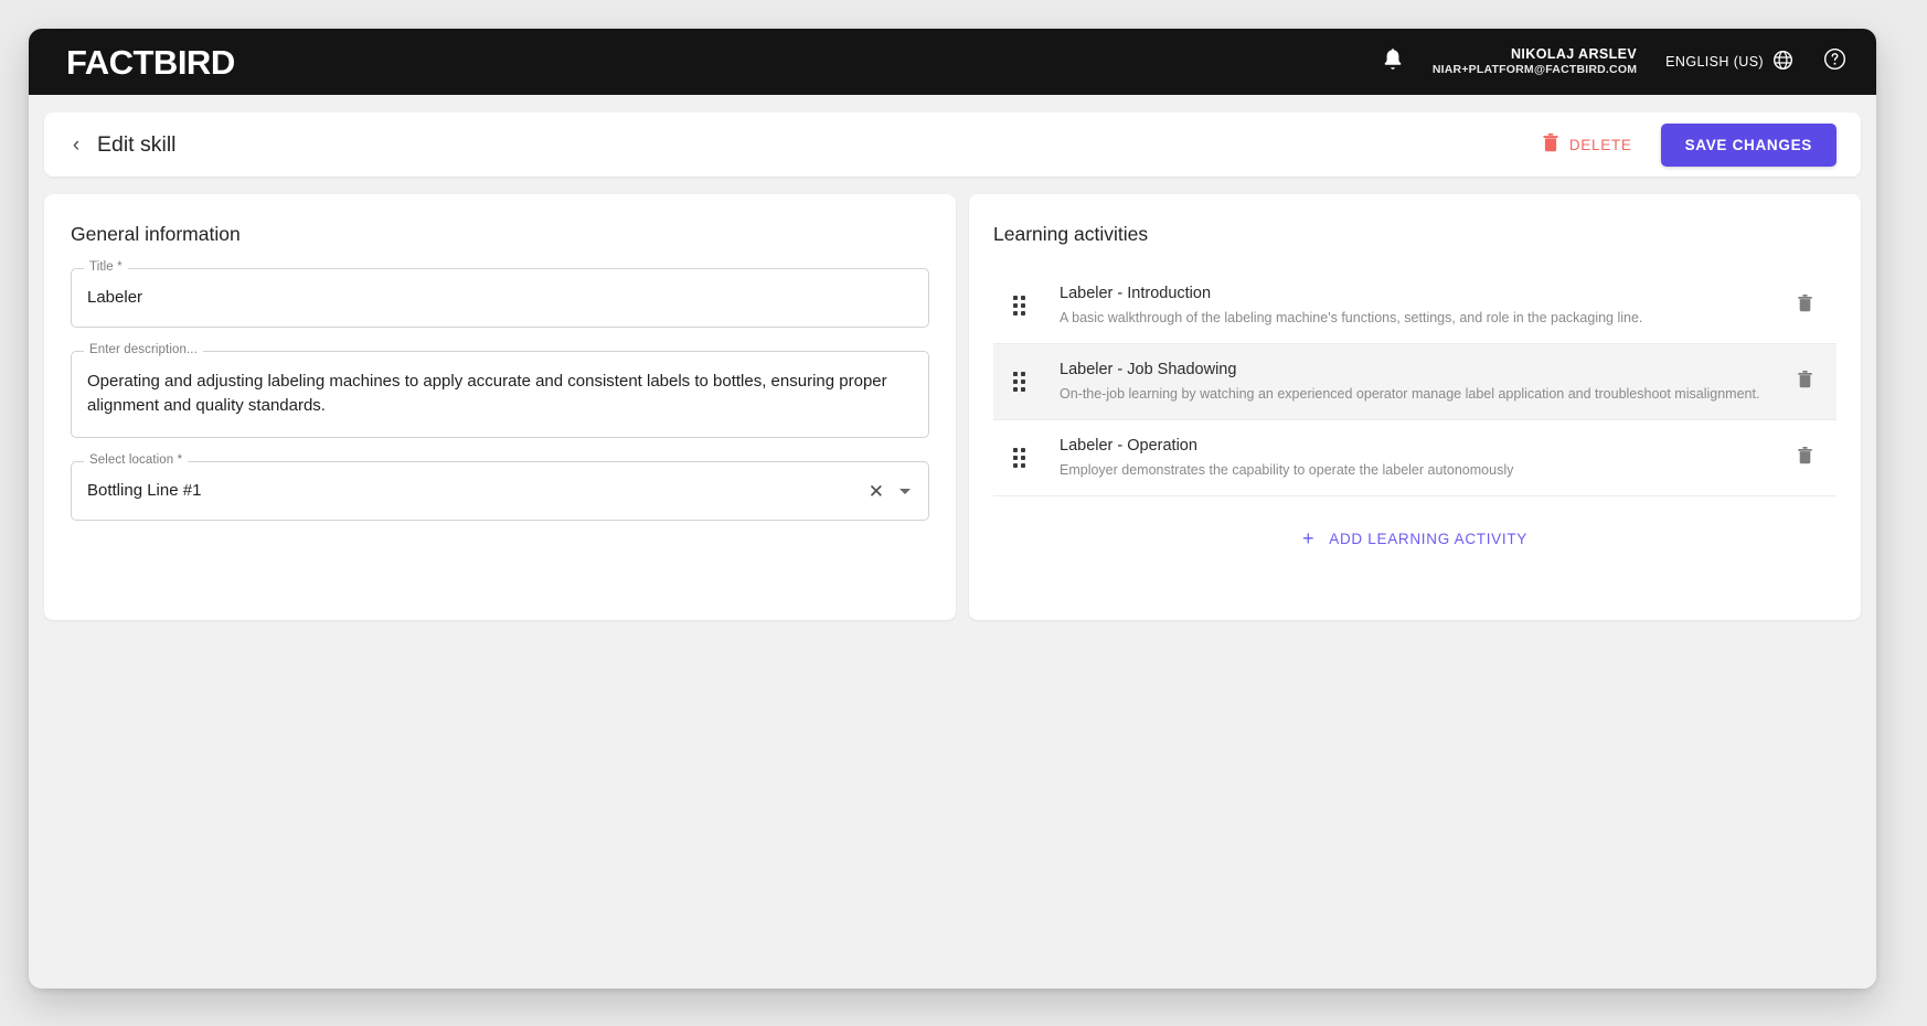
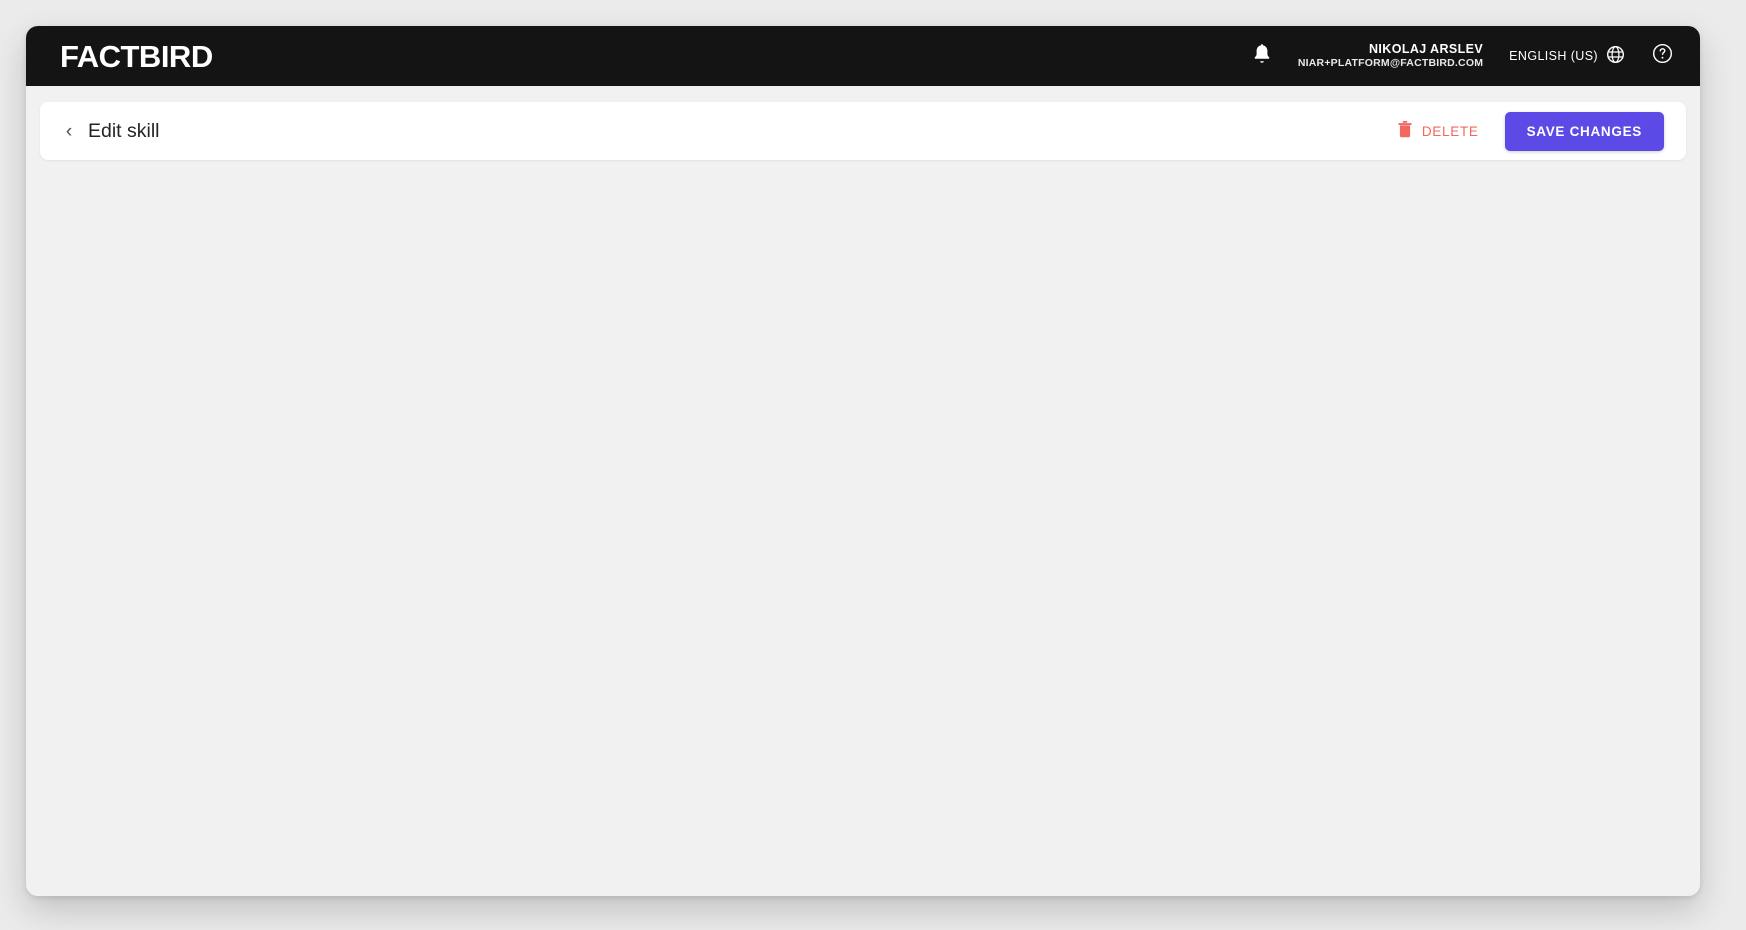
  FACTBIRD
  NIKOLAJ ARSLEV
  NIAR+PLATFORM@FACTBIRD.COM
  ENGLISH (US)
  ‹
  Edit skill
  DELETE
  SAVE CHANGES
- General information
- Title *
- Labeler
- Enter description...
- Operating and adjusting labeling machines to apply accurate and consistent labels to bottles, ensuring proper alignment and quality standards.
- Select location *
- Bottling Line #1
- ✕
- Learning activities
- Labeler - Introduction
- A basic walkthrough of the labeling machine's functions, settings, and role in the packaging line.
- Labeler - Job Shadowing
- On-the-job learning by watching an experienced operator manage label application and troubleshoot misalignment.
- Labeler - Operation
- Employer demonstrates the capability to operate the labeler autonomously
- +
- ADD LEARNING ACTIVITY
